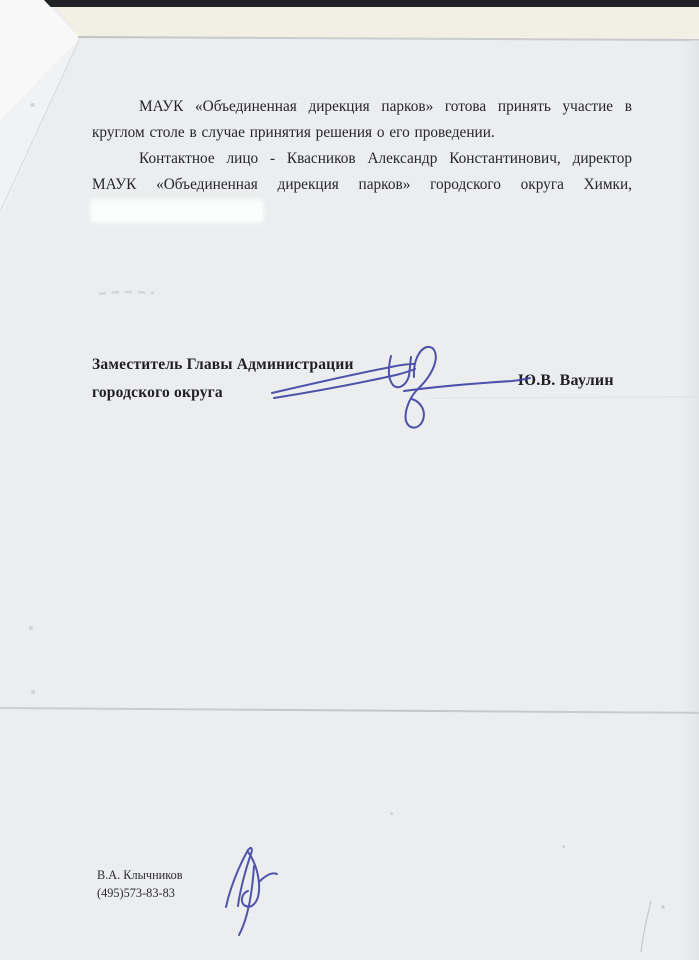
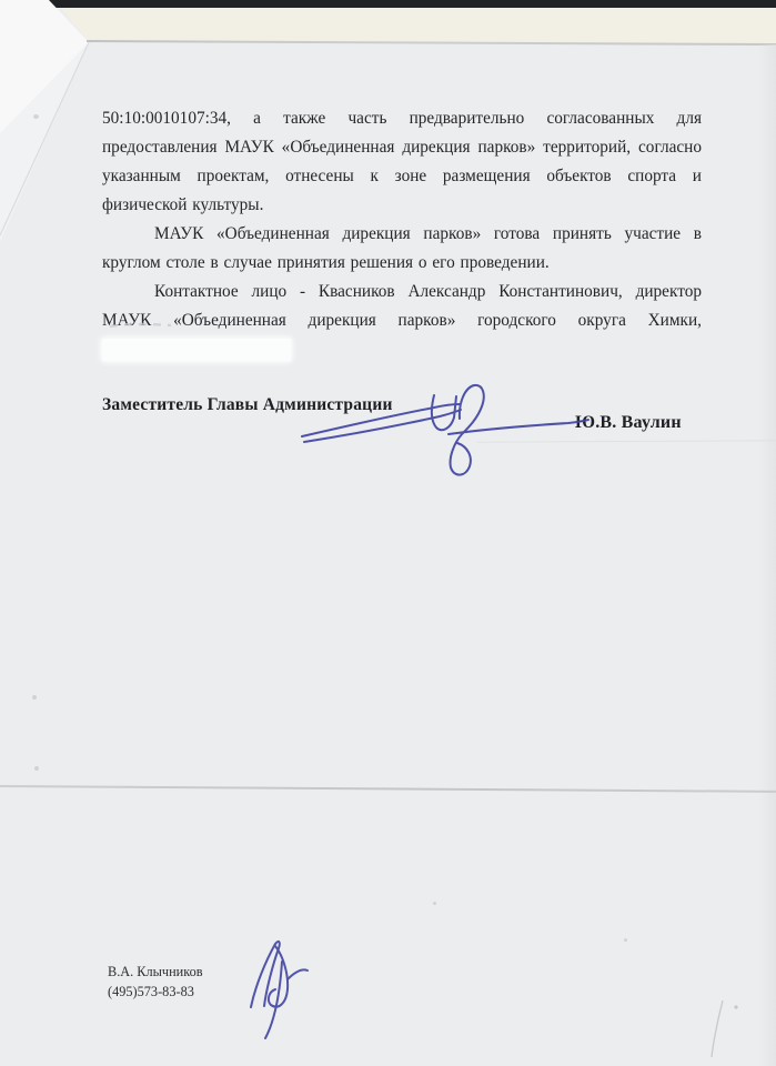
+ 50:10:0010107:34, а также часть предварительно согласованных для предоставления МАУК «Объединенная дирекция парков» территорий, согласно указанным проектам, отнесены к зоне размещения объектов спорта и физической культуры.
  МАУК «Объединенная дирекция парков» готова принять участие в круглом столе в случае принятия решения о его проведении.
  Контактное лицо - Квасников Александр Константинович, директор МАУК «Объединенная дирекция парков» городского округа Химки,
  Заместитель Главы Администрации
- городского округа
  Ю.В. Ваулин
  В.А. Клычников
  (495)573-83-83
